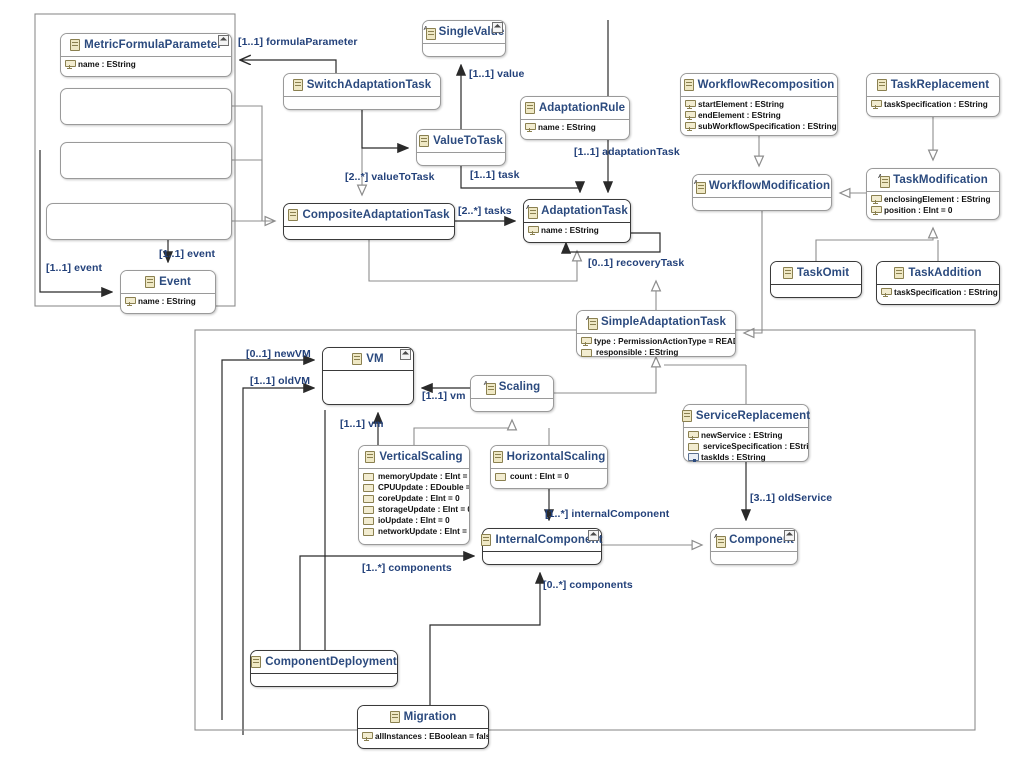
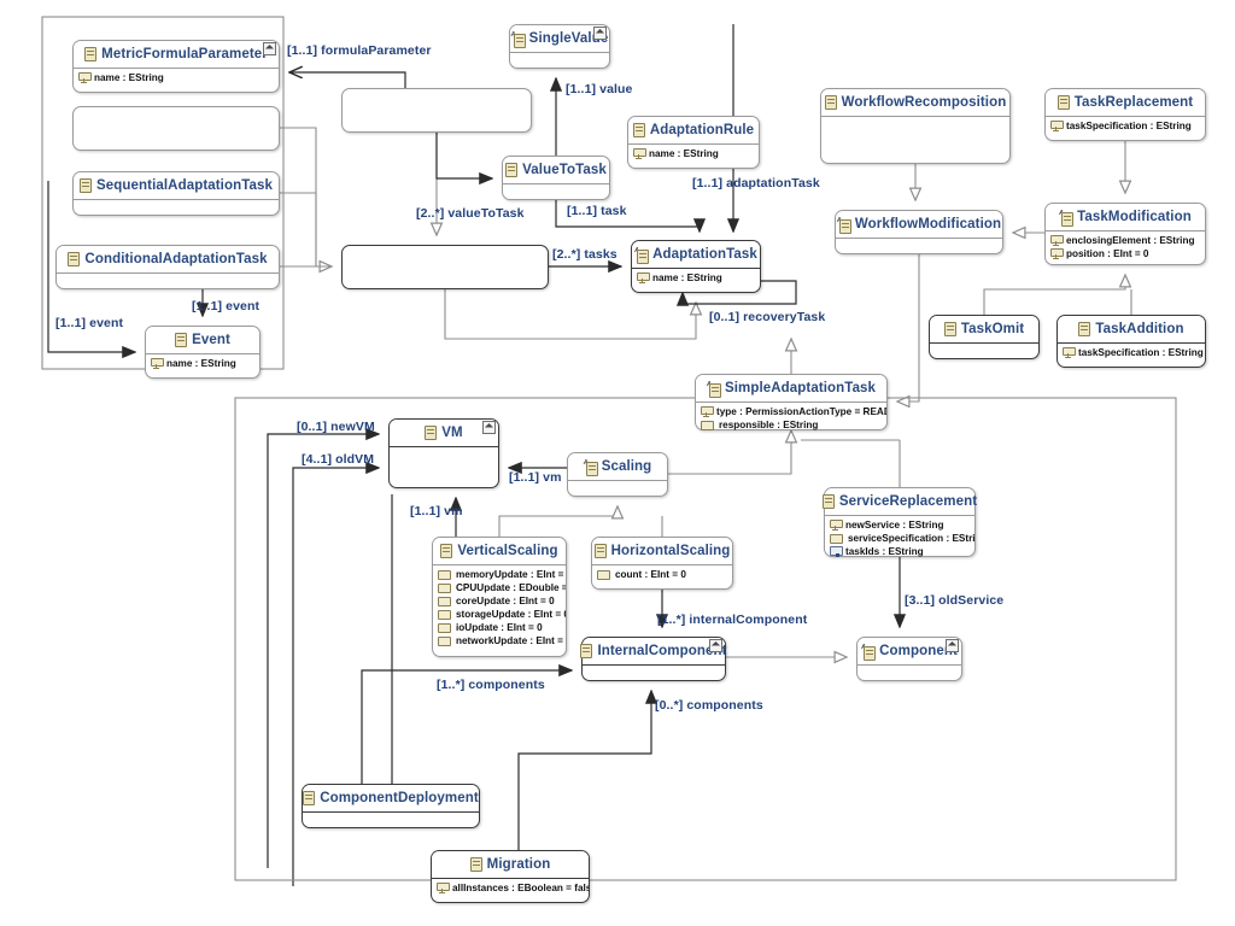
  MetricFormulaParamete
  name : EString
+ SequentialAdaptationTask
+ ConditionalAdaptationTask
  Event
  name : EString
- SwitchAdaptationTask
- CompositeAdaptationTask
  SingleVal
  ValueToTask
  AdaptationRule
  name : EString
  AdaptationTask
  name : EString
  SimpleAdaptationTask
  type : PermissionActionType = REA
  responsible : EString
  WorkflowRecomposition
- startElement : EString
- endElement : EString
- subWorkflowSpecification : EString
  TaskReplacement
  taskSpecification : EString
  WorkflowModification
  TaskModification
  enclosingElement : EString
  position : EInt = 0
  TaskOmit
  TaskAddition
  taskSpecification : EString
  VM
  Scaling
  VerticalScaling
  memoryUpdate : EInt =
  CPUUpdate : EDouble =
  coreUpdate : EInt = 0
  storageUpdate : EInt =
  ioUpdate : EInt = 0
  networkUpdate : EInt =
  HorizontalScaling
  count : EInt = 0
  ServiceReplacement
  newService : EString
  serviceSpecification : EStri
  taskIds : EString
  InternalCompont
  Compone
  ComponentDeployment
  Migration
  allInstances : EBoolean = fal
  [1..1] formulaParameter
  [1..1] value
  [2..*] valueToTask
  [1..1] task
  [1..1] adaptationTask
  [2..*] tasks
  [0..1] recoveryTask
  [1..1] event
  [1..1] event
  [0..1] newVM
- [1..1] oldVM
+ [4..1] oldVM
  [1..1] vm
  [1..1] vm
  [1..*] internalComponent
  [3..1] oldService
  [1..*] components
  [0..*] components
